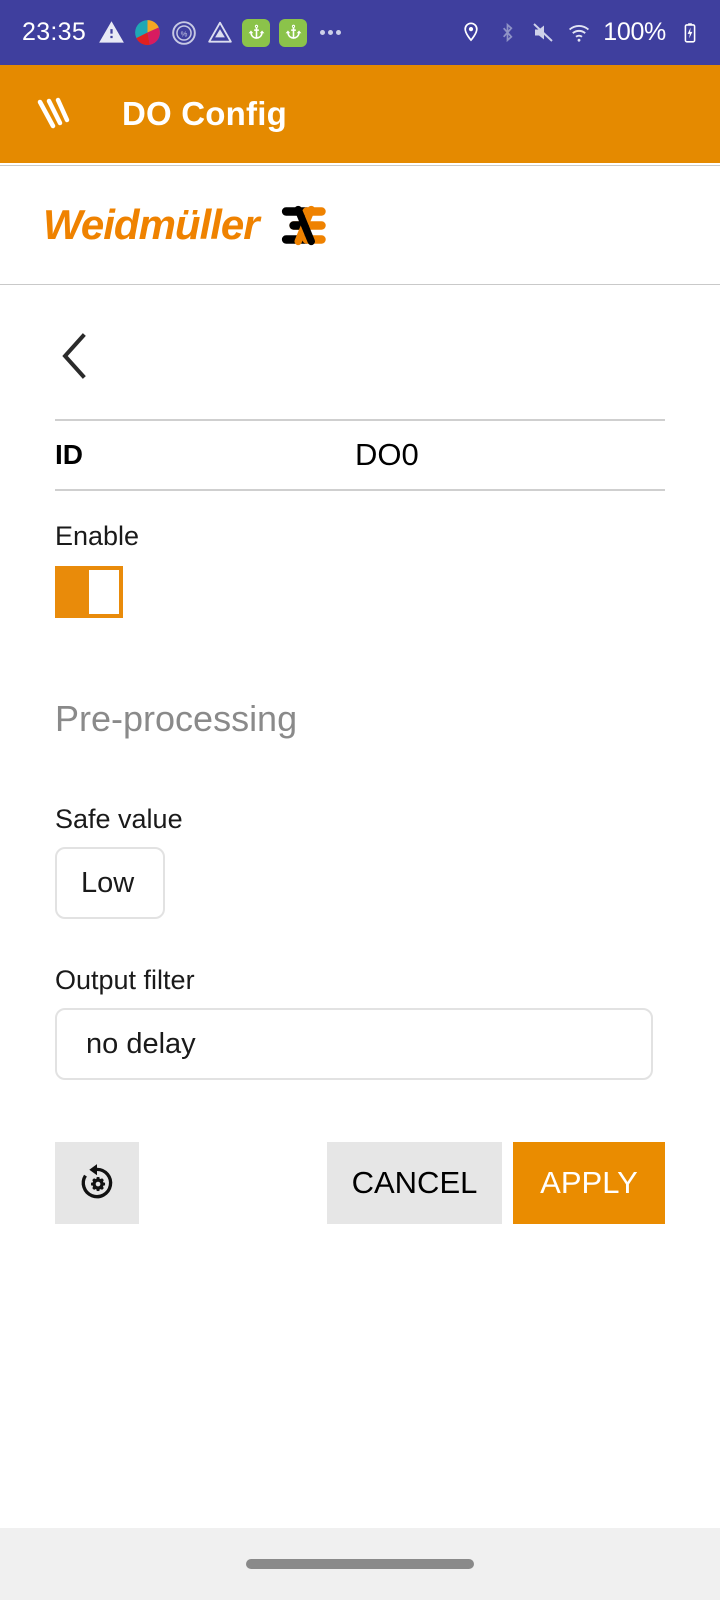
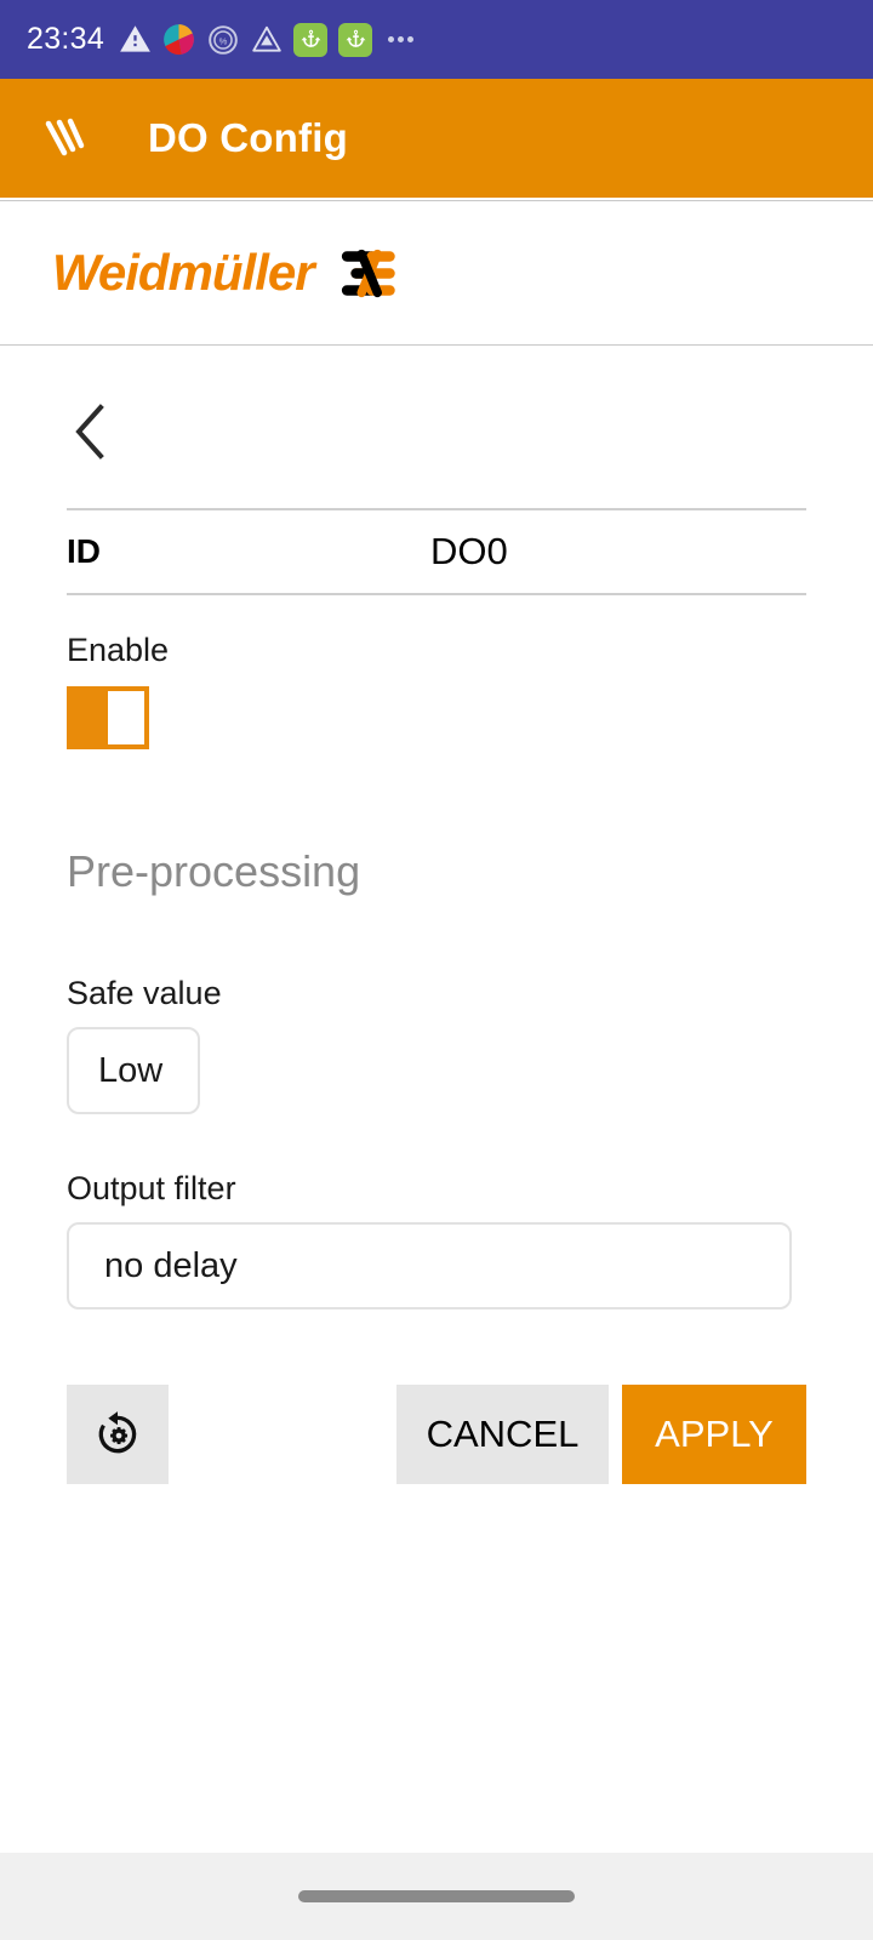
- 23:35
+ 23:34
  %
- 100%
  DO Config
  Weidmüller
  ID
  DO0
  Enable
  Pre-processing
  Safe value
  Low
  Output filter
  no delay
  CANCEL
  APPLY
